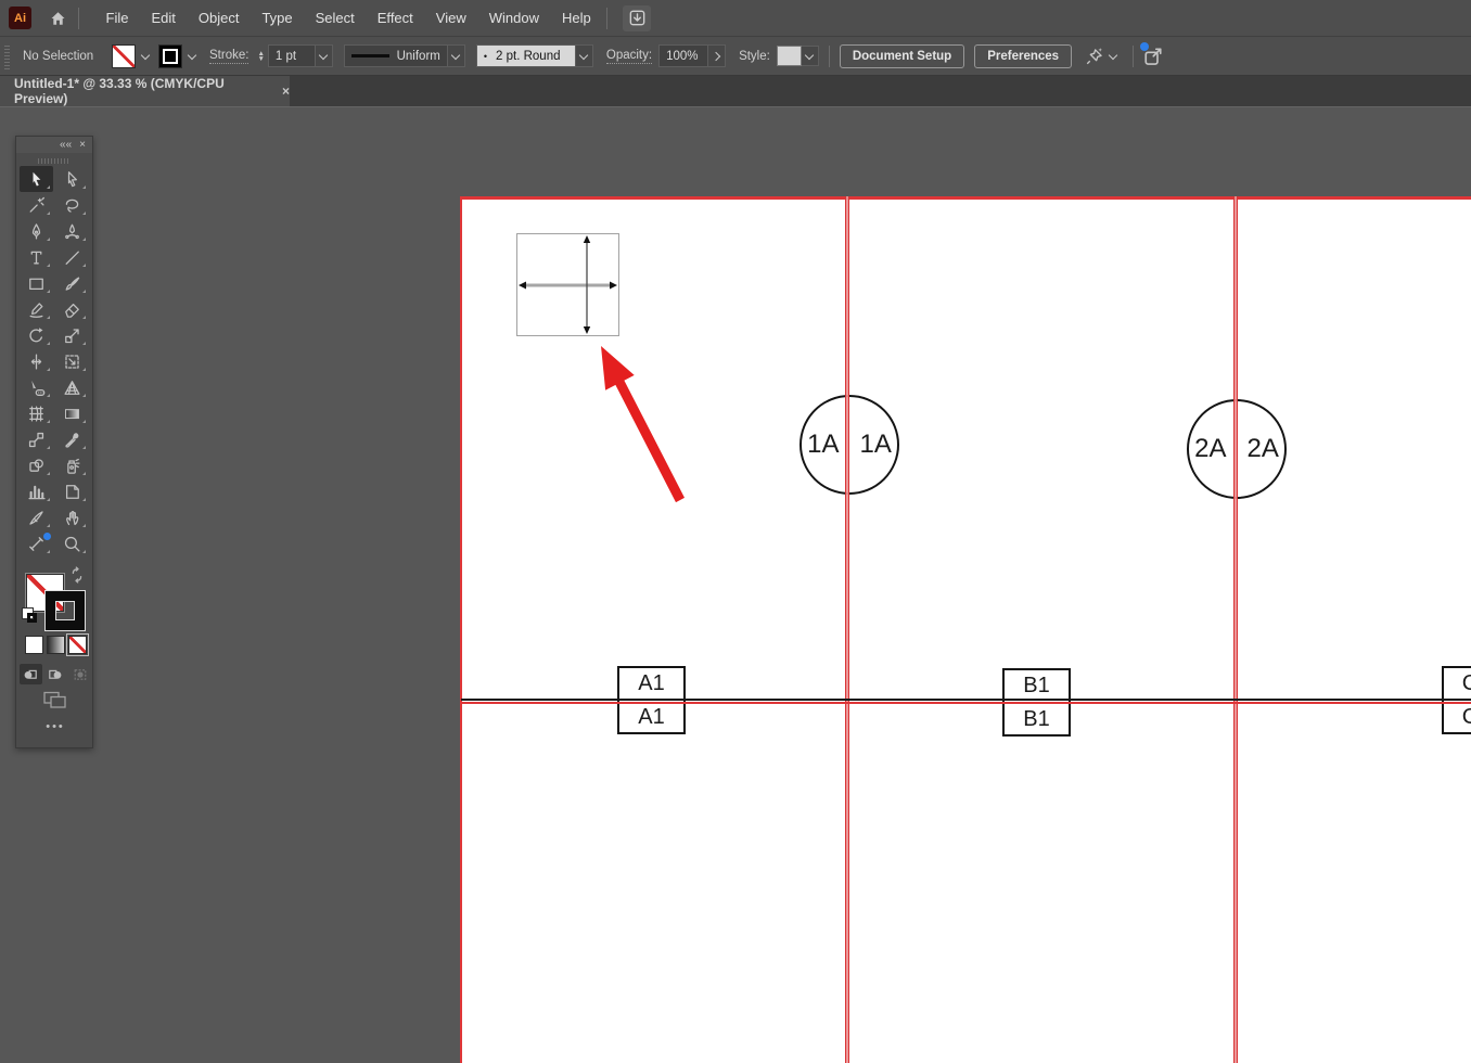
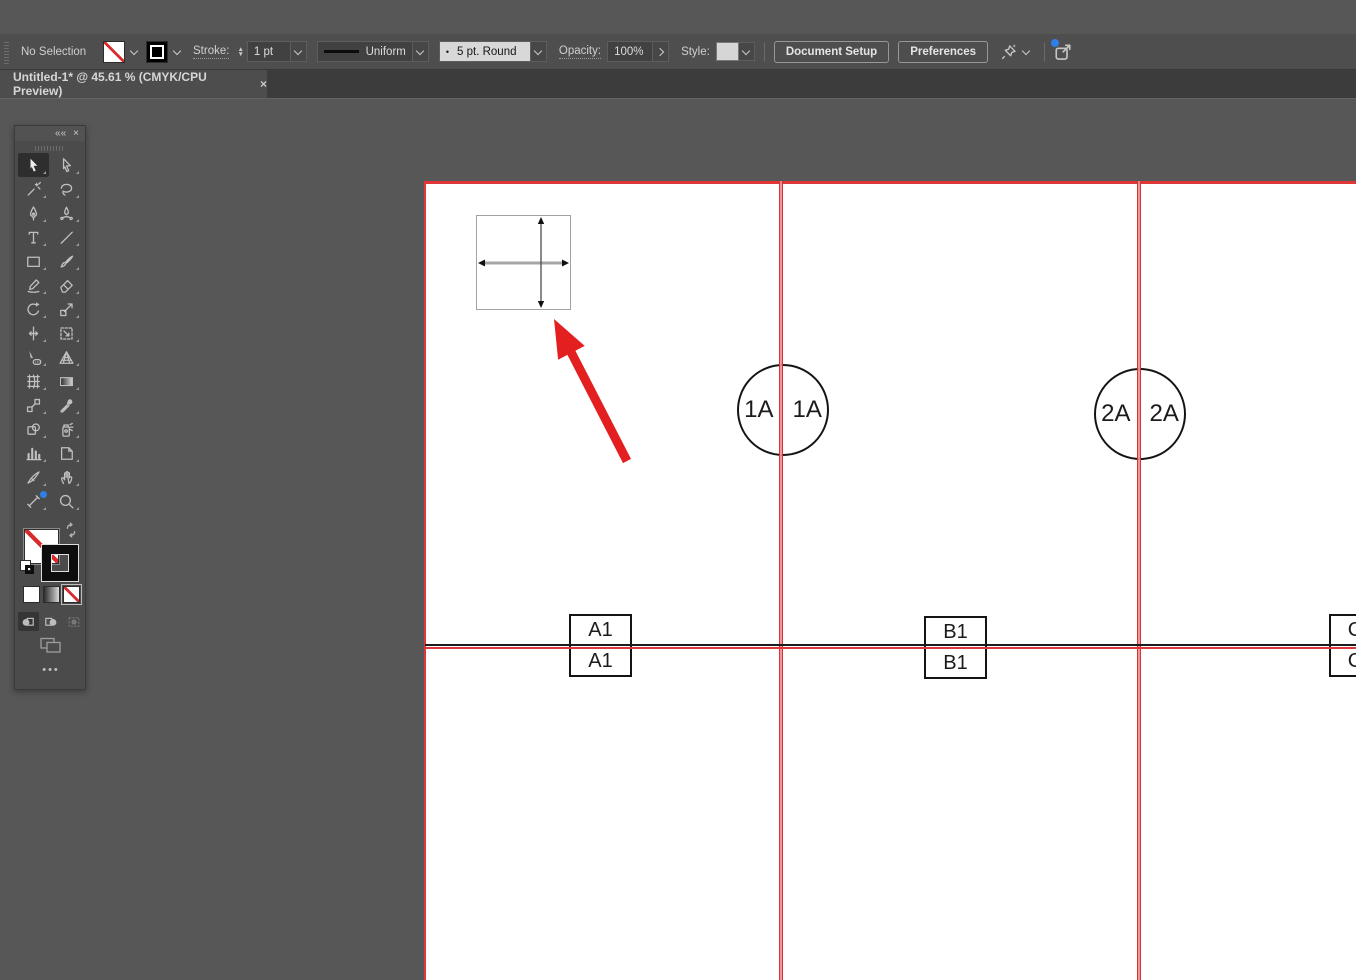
  1A
  1A
  2A
  2A
  A1
  A1
  B1
  B1
  ««
  ×
  •••
- Ai
- File
- Edit
- Object
- Type
- Select
- Effect
- View
- Window
- Help
  No Selection
  Stroke:
  1 pt
  Uniform
  •
- 2 pt. Round
+ 5 pt. Round
  Opacity:
  100%
  Style:
  Document Setup
  Preferences
- Untitled-1* @ 33.33 % (CMYK/CPU Preview)
+ Untitled-1* @ 45.61 % (CMYK/CPU Preview)
  ×
